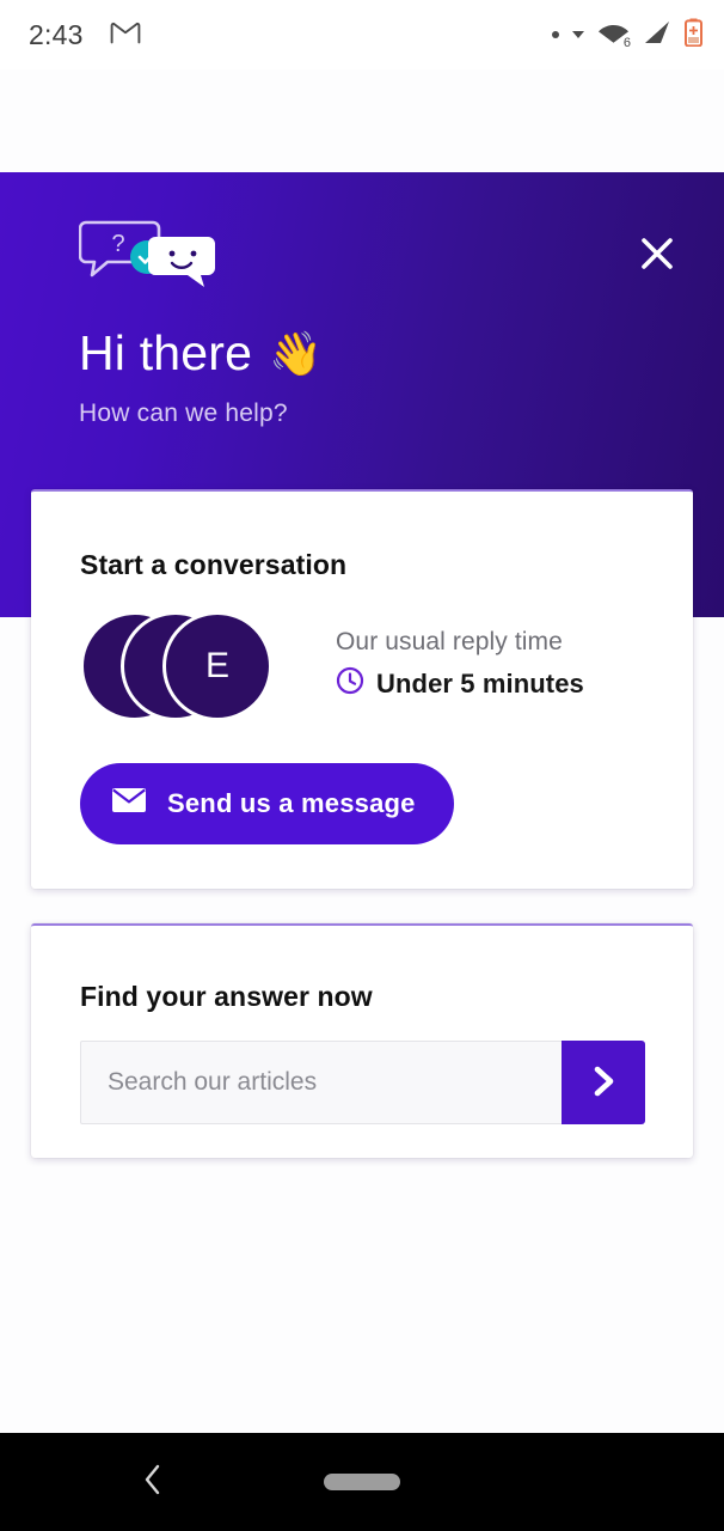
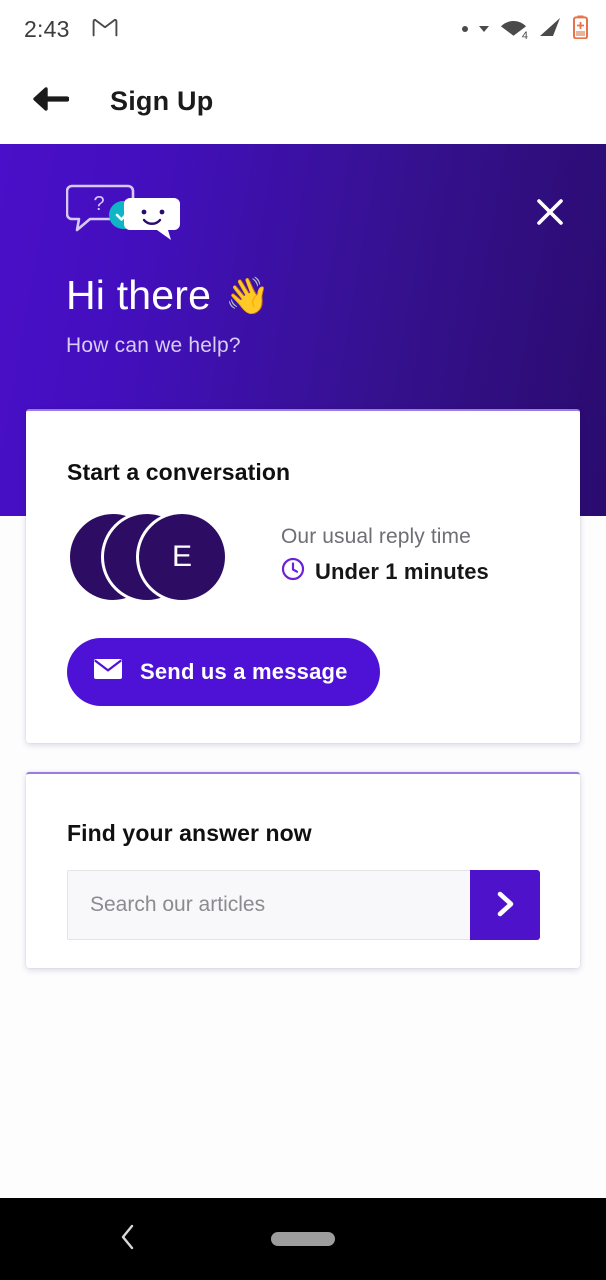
  2:43
- 6
+ 4
+ Sign Up
  ?
  Hi there
  👋
  How can we help?
  Start a conversation
  E
  Our usual reply time
- Under 5 minutes
+ Under 1 minutes
  Send us a message
  Find your answer now
  Search our articles
